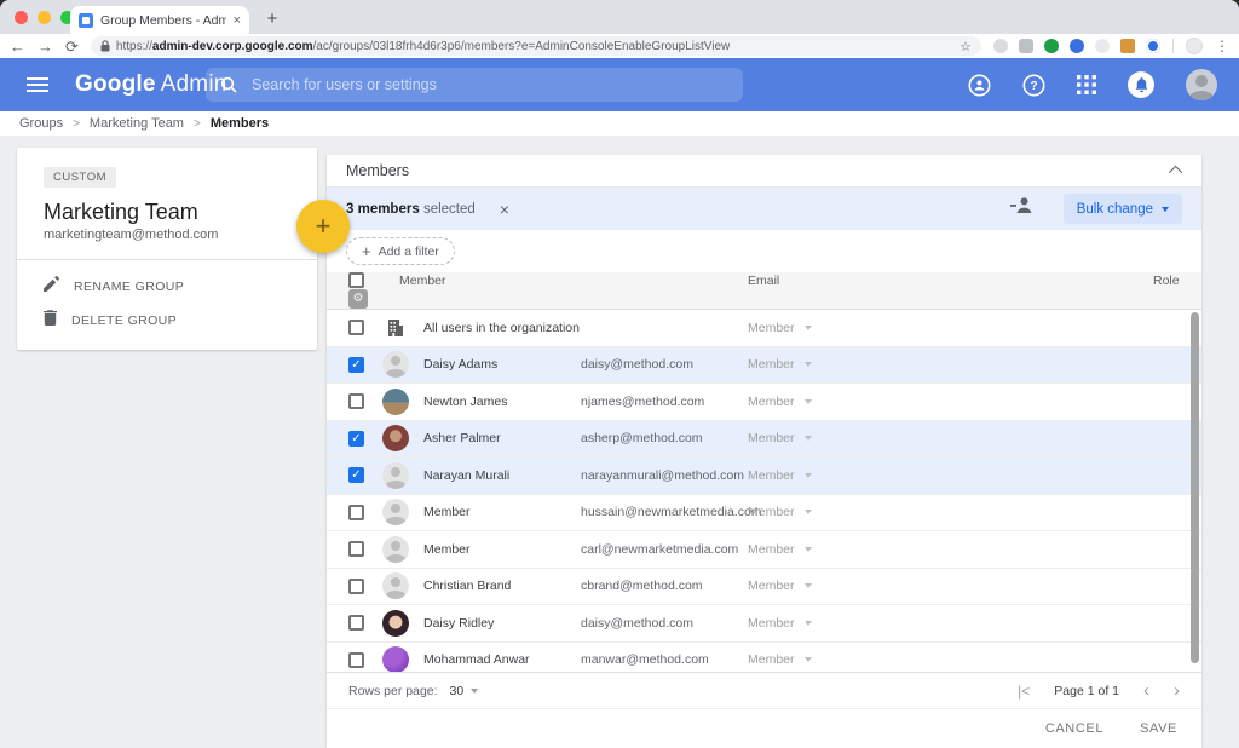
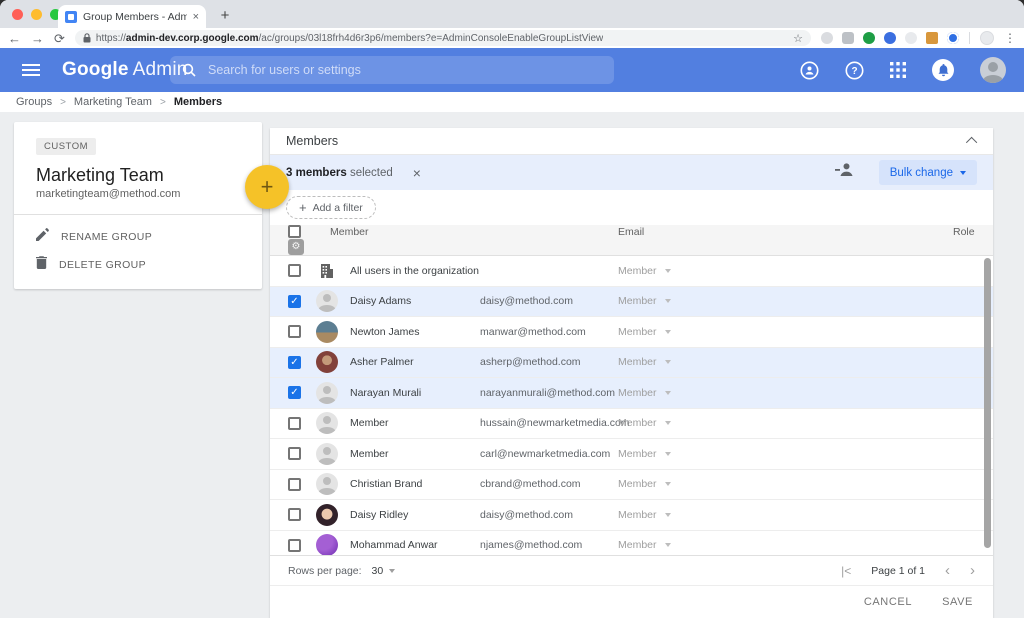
  ×
  +
  ←
  →
  ⟳
  https://admin-dev.corp.google.com/ac/groups/03l18frh4d6r3p6/members?e=AdminConsoleEnableGroupListView
  ☆
  ⋮
  Google Admin
  Search for users or settings
  ?
  Groups
  >
  Marketing Team
  >
  Members
  CUSTOM
  Marketing Team
  marketingteam@method.com
  RENAME GROUP
  DELETE GROUP
  +
  Members
  3 members selected
  ×
  Bulk change
  +
  Add a filter
  Member
  Email
  Role
  ⚙
  All users in the organization
  Member
  ✓
  Daisy Adams
  daisy@method.com
  Member
  Newton James
- njames@method.com
+ manwar@method.com
  Member
  ✓
  Asher Palmer
  asherp@method.com
  Member
  ✓
  Narayan Murali
  narayanmurali@method.com
  Member
  Member
  hussain@newmarketmedia.co
  Member
  Member
  carl@newmarketmedia.com
  Member
  Christian Brand
  cbrand@method.com
  Member
  Daisy Ridley
  daisy@method.com
  Member
  Mohammad Anwar
- manwar@method.com
+ njames@method.com
  Member
  Rows per page:
  30
  |<
  Page 1 of 1
  ‹
  ›
  CANCEL
  SAVE
